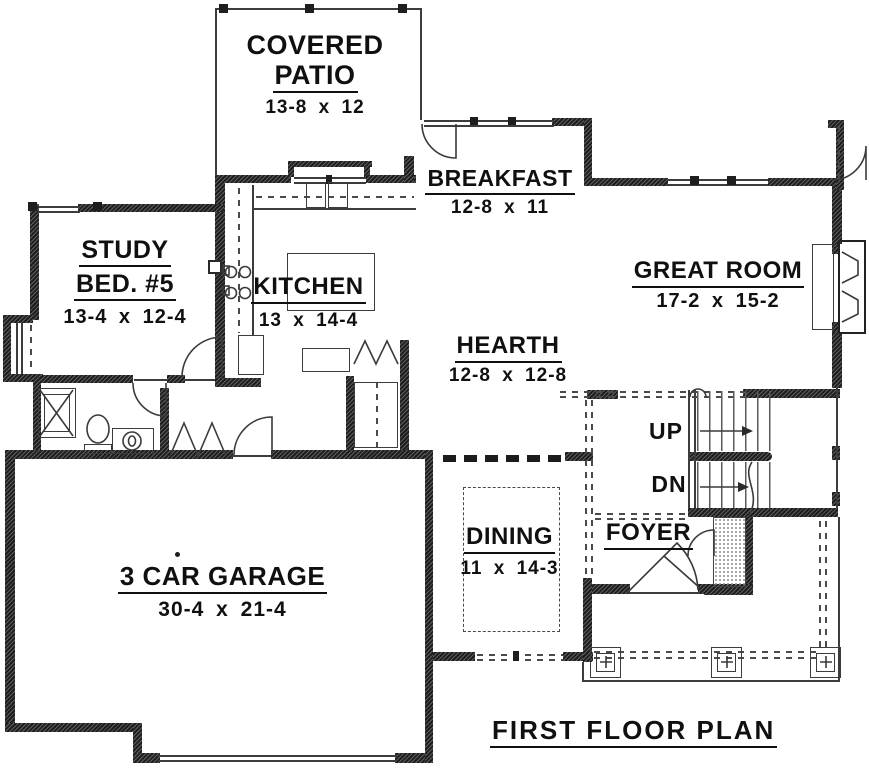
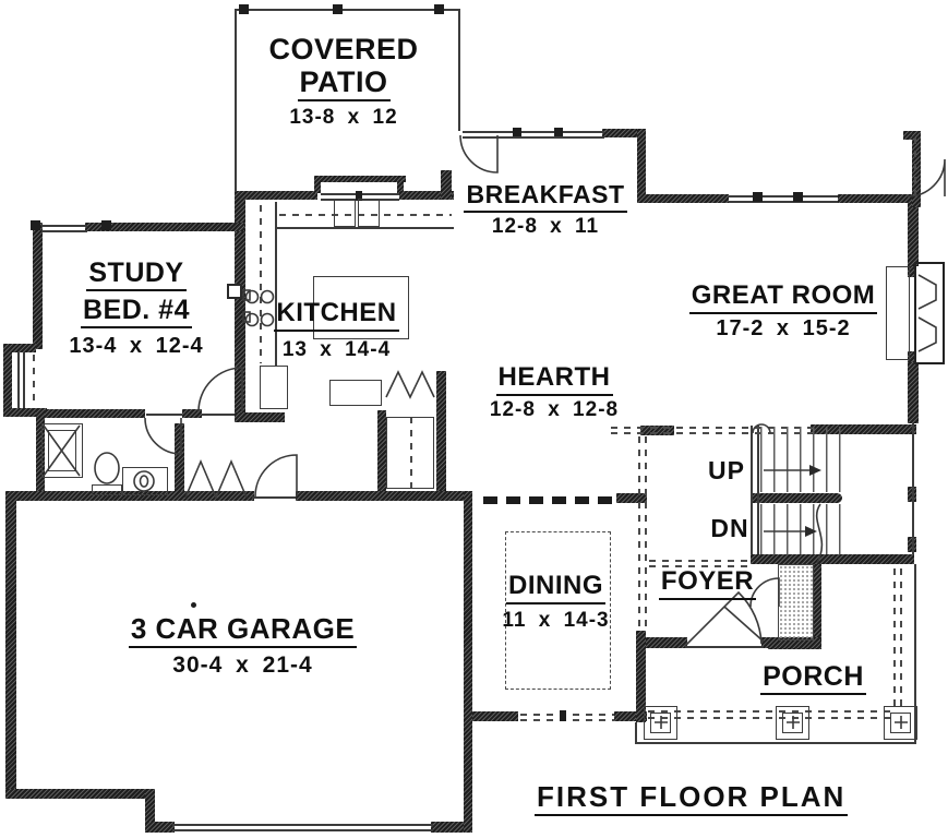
  COVERED
  PATIO
  13-8 x 12
  BREAKFAST
  12-8 x 11
  STUDY
- BED. #5
+ BED. #4
  13-4 x 12-4
  KITCHEN
  13 x 14-4
  GREAT ROOM
  17-2 x 15-2
  HEARTH
  12-8 x 12-8
  DINING
  11 x 14-3
  FOYER
  3 CAR GARAGE
  30-4 x 21-4
+ PORCH
  UP
  DN
  FIRST FLOOR PLAN
